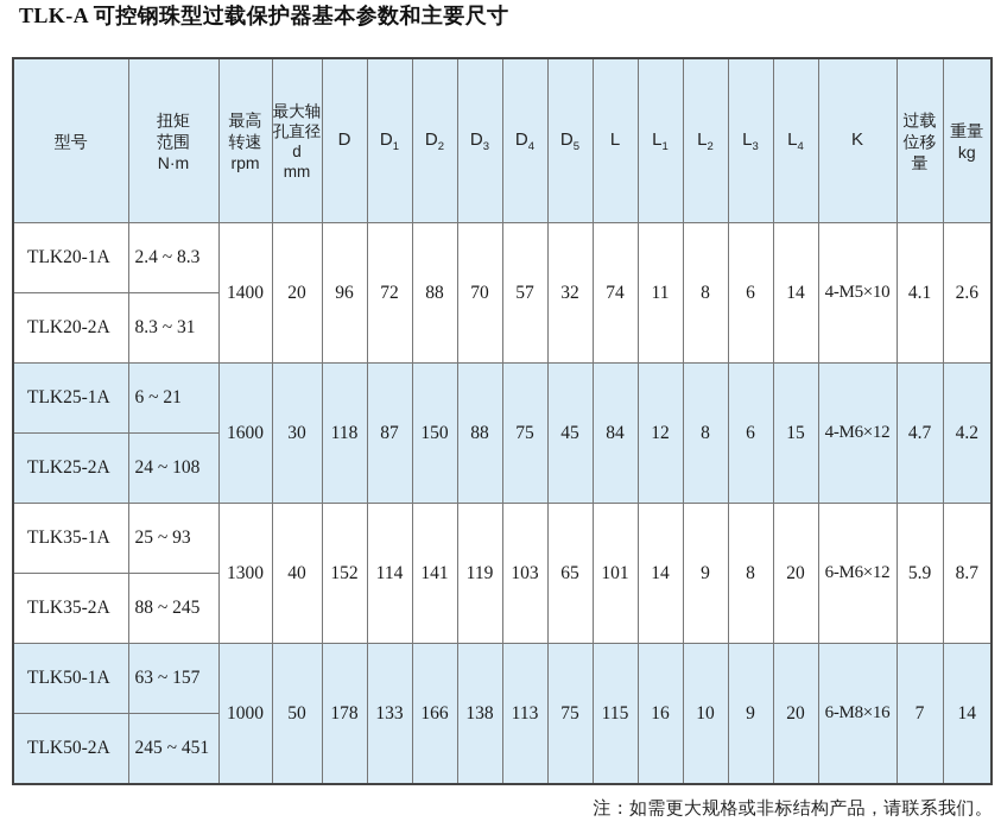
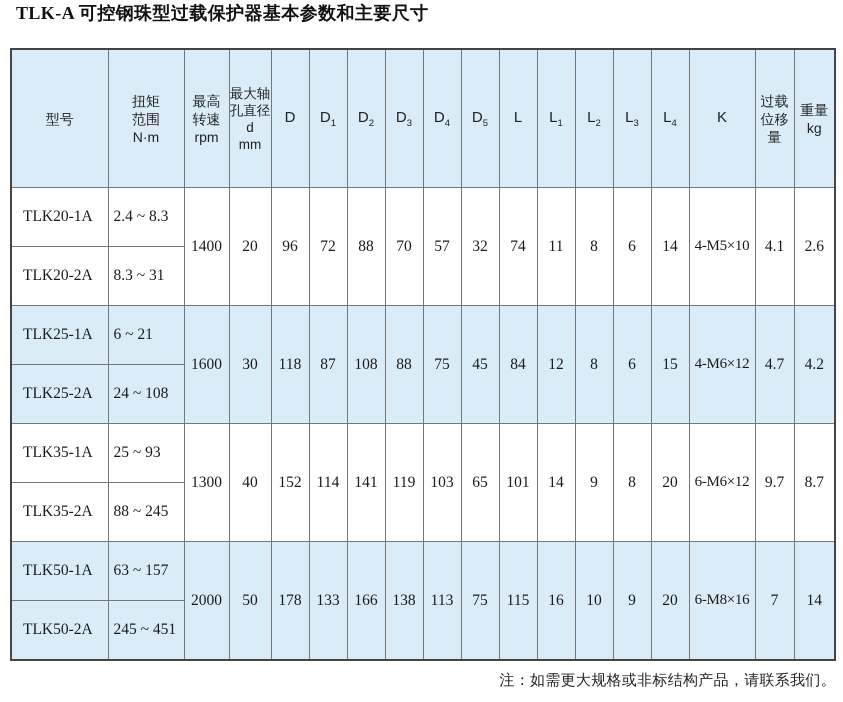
  TLK-A 可控钢珠型过载保护器基本参数和主要尺寸
  型号	扭矩 范围 N·m	最高 转速 rpm	最大轴 孔直径 d mm	D	D1	D2	D3	D4	D5	L	L1	L2	L3	L4	K	过载 位移 量	重量 kg
  TLK20-1A	2.4 ~ 8.3	1400	20	96	72	88	70	57	32	74	11	8	6	14	4-M5×10	4.1	2.6
  TLK20-2A	8.3 ~ 31
- TLK25-1A	6 ~ 21	1600	30	118	87	150	88	75	45	84	12	8	6	15	4-M6×12	4.7	4.2
+ TLK25-1A	6 ~ 21	1600	30	118	87	108	88	75	45	84	12	8	6	15	4-M6×12	4.7	4.2
  TLK25-2A	24 ~ 108
- TLK35-1A	25 ~ 93	1300	40	152	114	141	119	103	65	101	14	9	8	20	6-M6×12	5.9	8.7
+ TLK35-1A	25 ~ 93	1300	40	152	114	141	119	103	65	101	14	9	8	20	6-M6×12	9.7	8.7
  TLK35-2A	88 ~ 245
- TLK50-1A	63 ~ 157	1000	50	178	133	166	138	113	75	115	16	10	9	20	6-M8×16	7	14
+ TLK50-1A	63 ~ 157	2000	50	178	133	166	138	113	75	115	16	10	9	20	6-M8×16	7	14
  TLK50-2A	245 ~ 451
  注：如需更大规格或非标结构产品，请联系我们。
